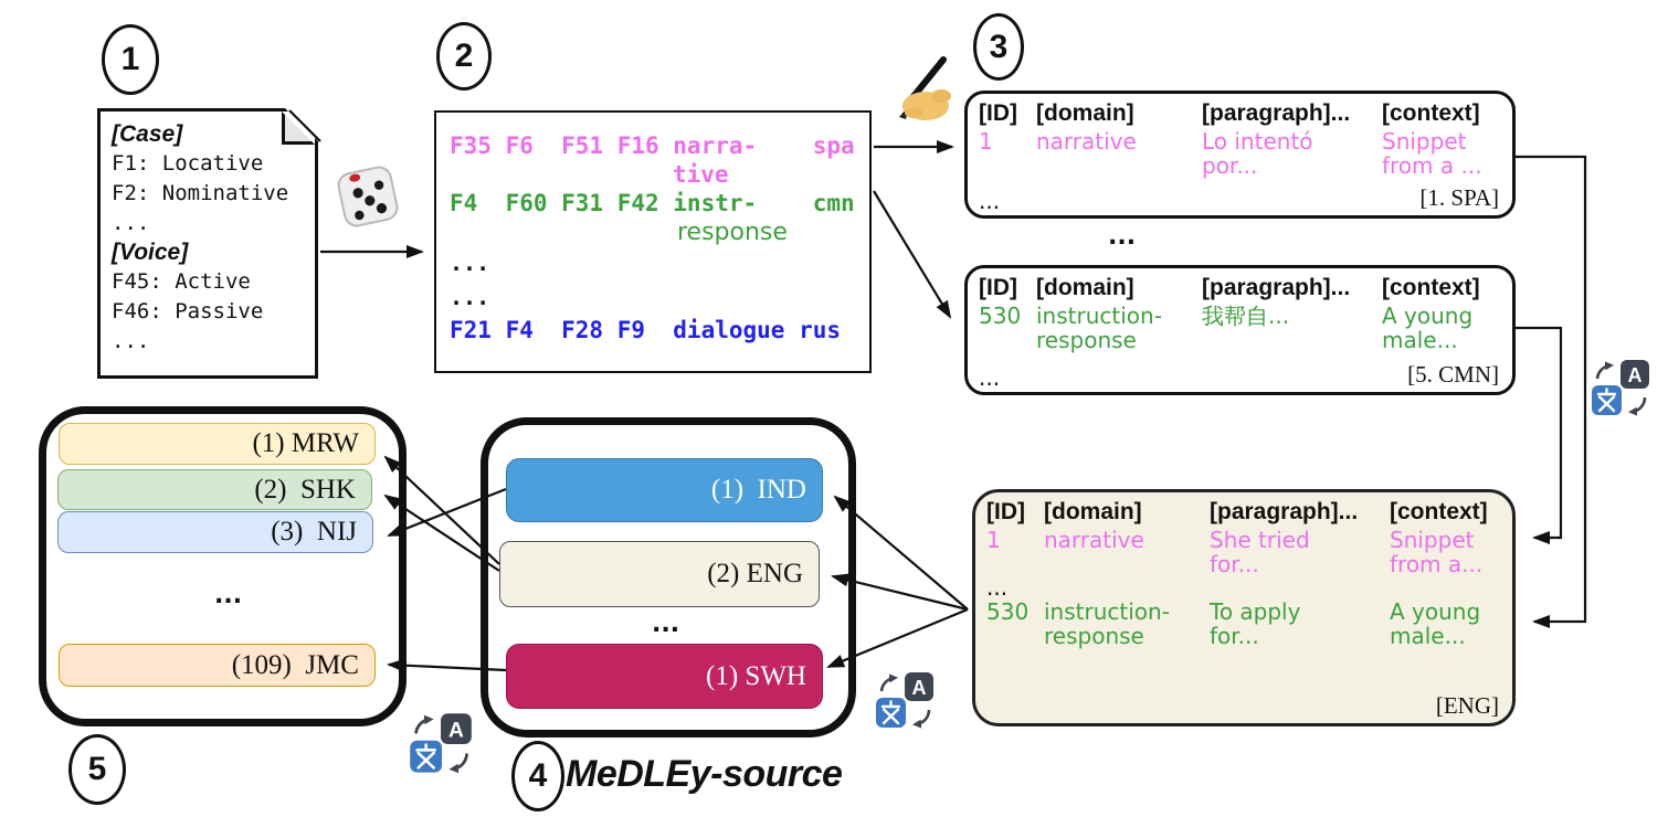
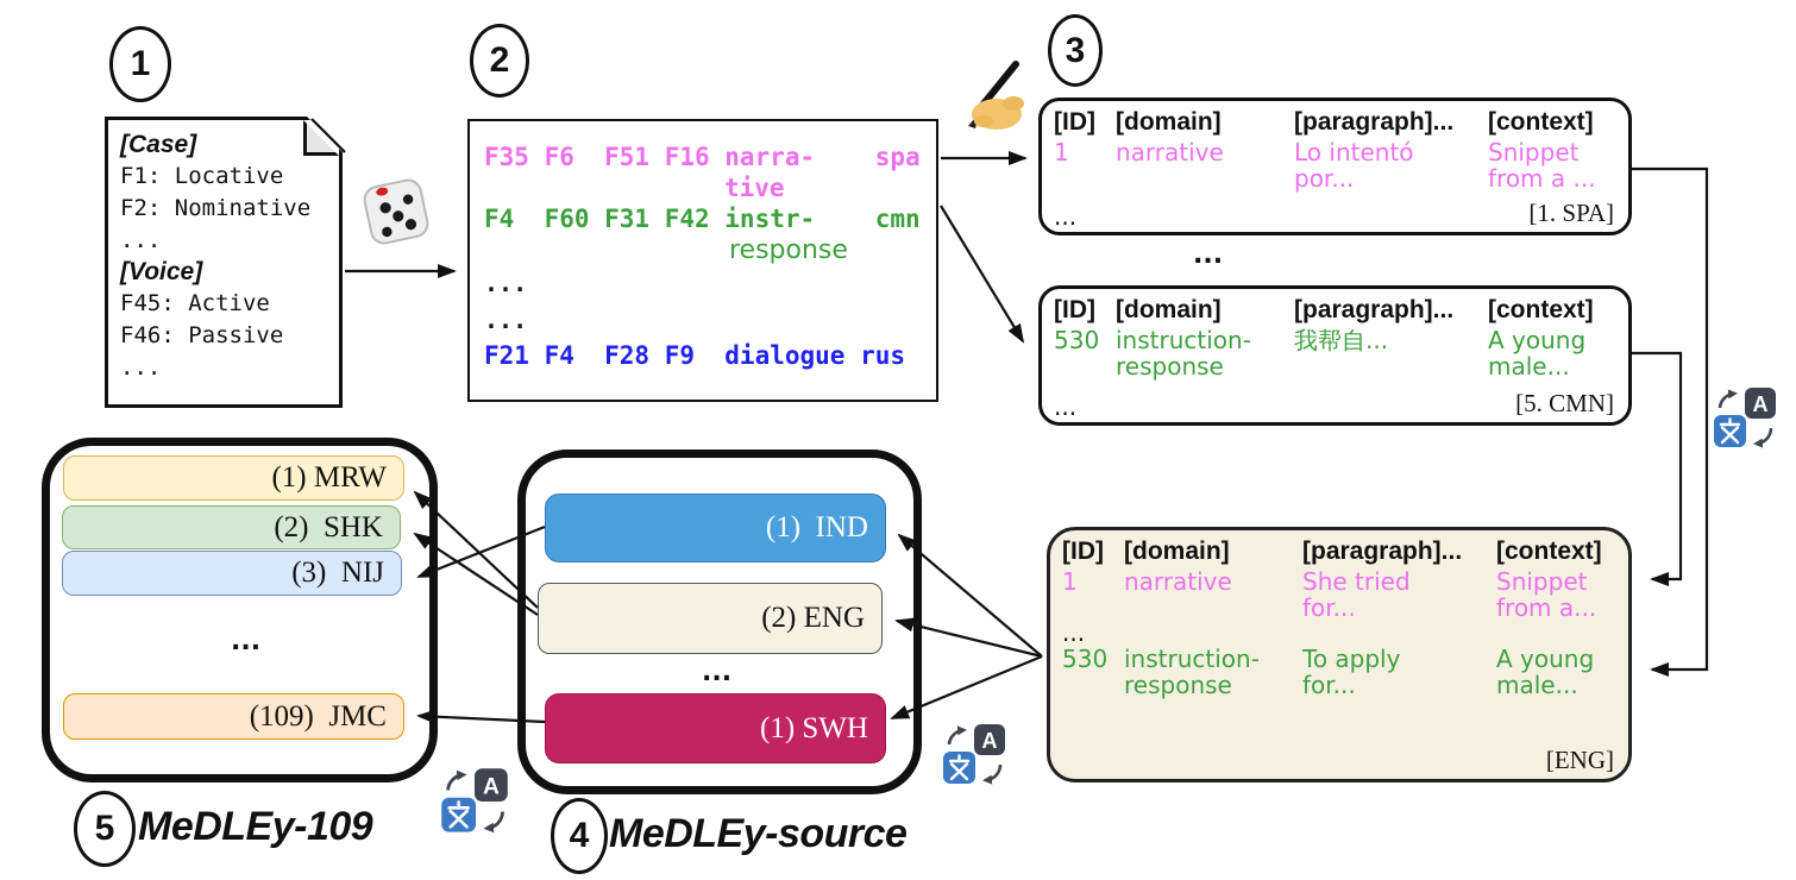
  1
  2
  3
  4
  5
  [Case]
  F1: Locative
  F2: Nominative
  ...
  [Voice]
  F45: Active
  F46: Passive
  ...
  F35 F6 F51 F16 narra- spa
  tive
  F4 F60 F31 F42 instr- cmn
  response
  ...
  ...
  F21 F4 F28 F9 dialogue rus
  [ID]
  [domain]
  [paragraph]...
  [context]
  1
  narrative
  Lo intentó por...
  Snippet from a ...
  ...
  [1. SPA]
  ...
  [ID]
  [domain]
  [paragraph]...
  [context]
  530
  instruction-response
  我帮自...
  A young male...
  ...
  [5. CMN]
  [ID]
  [domain]
  [paragraph]...
  [context]
  1
  narrative
  She tried for...
  Snippet from a...
  ...
  530
  instruction-response
  To apply for...
  A young male...
  [ENG]
  (1) MRW
  (2) SHK
  (3) NIJ
  ...
  (109) JMC
  (1) IND
  (2) ENG
  ...
  (1) SWH
+ MeDLEy-109
  MeDLEy-source
  A
  A
  A
